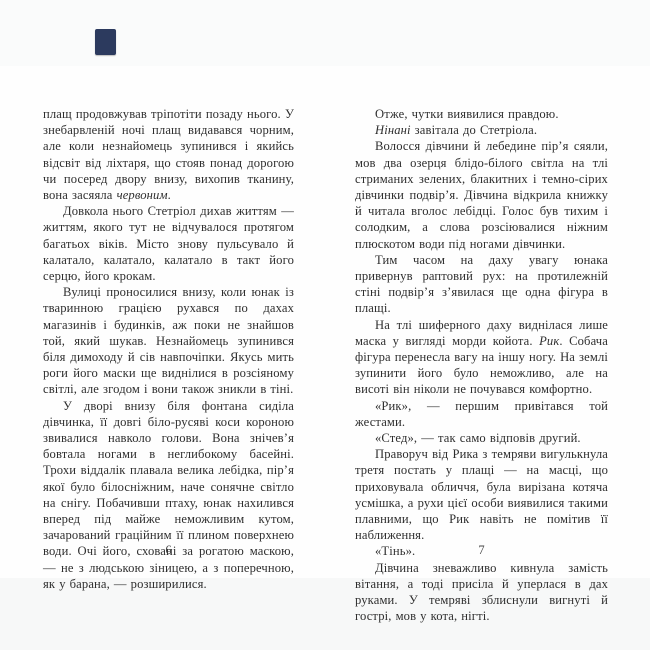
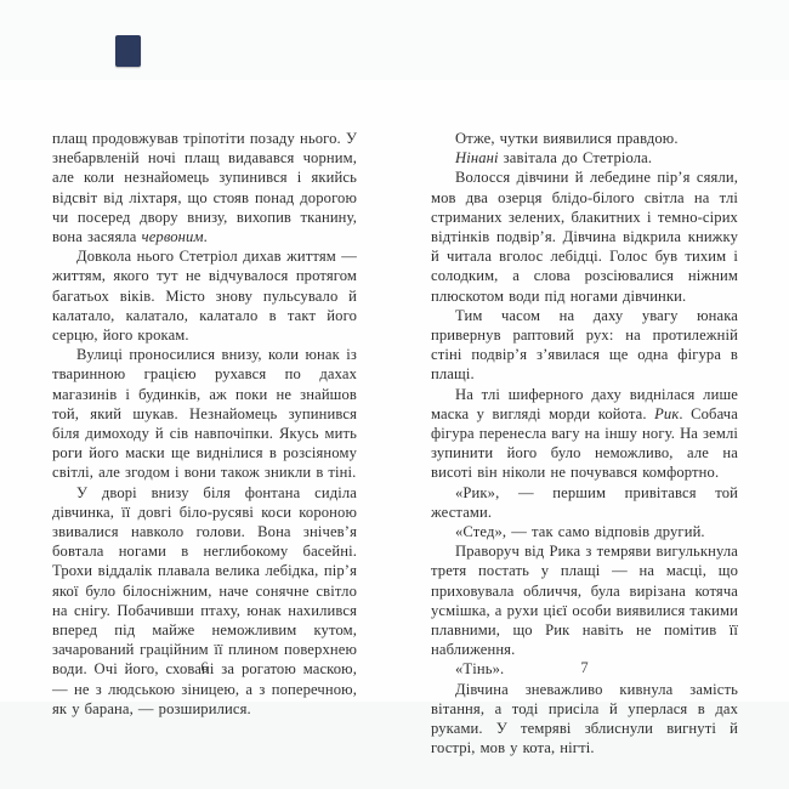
  плащ продовжував тріпотіти позаду нього. У знебарвленій ночі плащ видавався чорним, але коли незнайомець зупинився і якийсь відсвіт від ліхтаря, що стояв понад дорогою чи посеред двору внизу, вихопив тканину, вона засяяла червоним.
  Довкола нього Стетріол дихав життям — життям, якого тут не відчувалося протягом багатьох віків. Місто знову пульсувало й калатало, калатало, калатало в такт його серцю, його крокам.
  Вулиці проносилися внизу, коли юнак із тваринною грацією рухався по дахах магазинів і будинків, аж поки не знайшов той, який шукав. Незнайомець зупинився біля димоходу й сів навпочіпки. Якусь мить роги його маски ще виднілися в розсіяному світлі, але згодом і вони також зникли в тіні.
  У дворі внизу біля фонтана сиділа дівчинка, її довгі біло-русяві коси короною звивалися навколо голови. Вона знічев’я бовтала ногами в неглибокому басейні. Трохи віддалік плавала велика лебідка, пір’я якої було білосніжним, наче сонячне світло на снігу. Побачивши птаху, юнак нахилився вперед під майже неможливим кутом, зачарований граційним її плином поверхнею води. Очі його, сховані за рогатою маскою, — не з людською зіницею, а з поперечною, як у барана, — розширилися.
  Отже, чутки виявилися правдою.
  Нінані завітала до Стетріола.
- Волосся дівчини й лебедине пір’я сяяли, мов два озерця блідо-білого світла на тлі стриманих зелених, блакитних і темно-сірих дівчинки подвір’я. Дівчина відкрила книжку й читала вголос лебідці. Голос був тихим і солодким, а слова розсіювалися ніжним плюскотом води під ногами дівчинки.
+ Волосся дівчини й лебедине пір’я сяяли, мов два озерця блідо-білого світла на тлі стриманих зелених, блакитних і темно-сірих відтінків подвір’я. Дівчина відкрила книжку й читала вголос лебідці. Голос був тихим і солодким, а слова розсіювалися ніжним плюскотом води під ногами дівчинки.
  Тим часом на даху увагу юнака привернув раптовий рух: на протилежній стіні подвір’я з’явилася ще одна фігура в плащі.
  На тлі шиферного даху виднілася лише маска у вигляді морди койота. Рик. Собача фігура перенесла вагу на іншу ногу. На землі зупинити його було неможливо, але на висоті він ніколи не почувався комфортно.
  «Рик», — першим привітався той жестами.
  «Стед», — так само відповів другий.
  Праворуч від Рика з темряви вигулькнула третя постать у плащі — на масці, що приховувала обличчя, була вирізана котяча усмішка, а рухи цієї особи виявилися такими плавними, що Рик навіть не помітив її наближення.
  «Тінь».
  Дівчина зневажливо кивнула замість вітання, а тоді присіла й уперлася в дах руками. У темряві зблиснули вигнуті й гострі, мов у кота, нігті.
  6
  7
